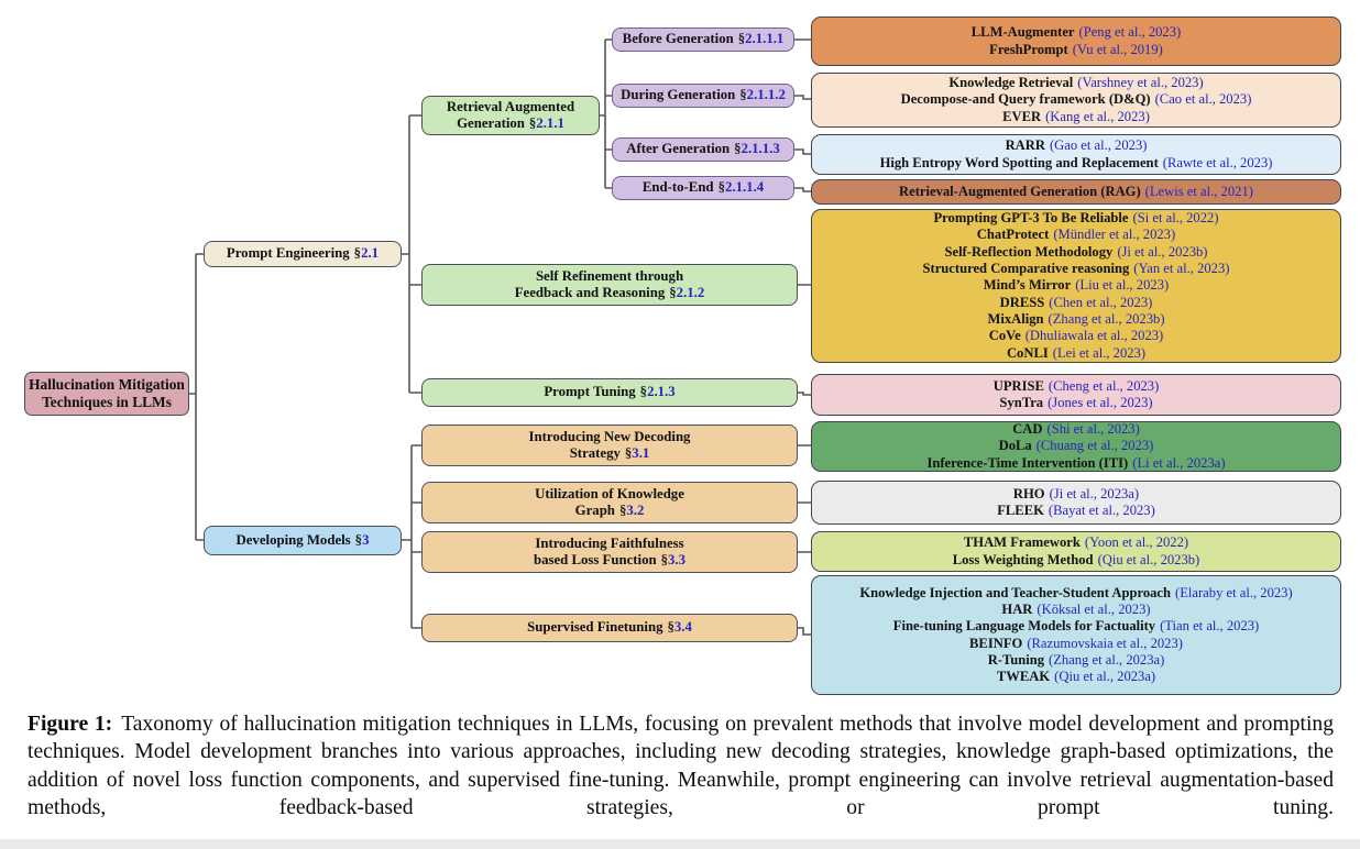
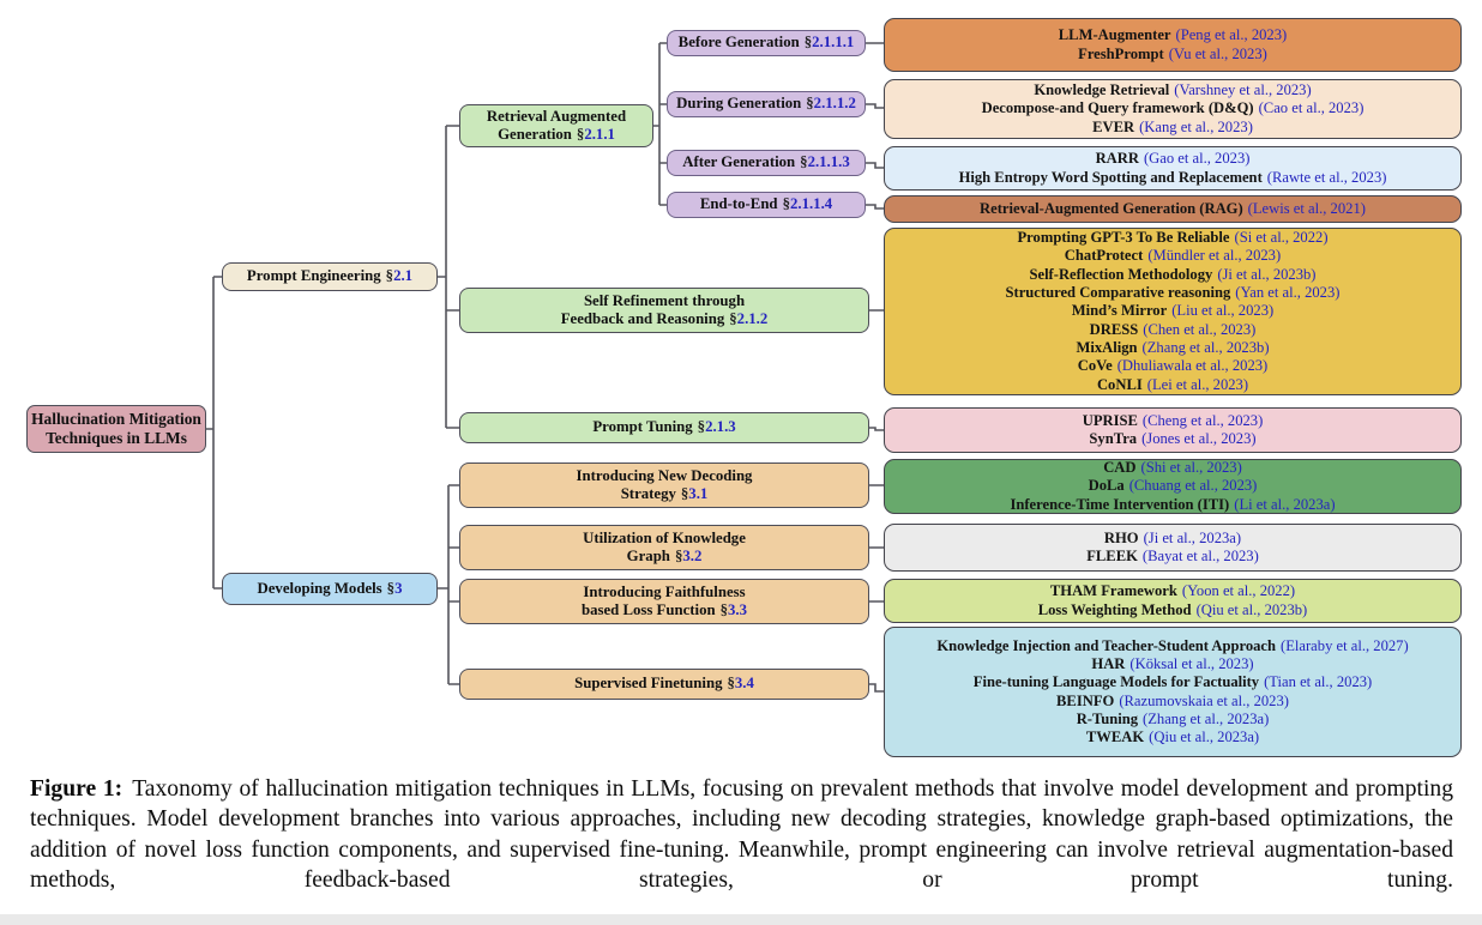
  Hallucination Mitigation
  Techniques in LLMs
  Prompt Engineering §2.1
  Developing Models §3
  Retrieval Augmented
  Generation §2.1.1
  Self Refinement through
  Feedback and Reasoning §2.1.2
  Prompt Tuning §2.1.3
  Introducing New Decoding
  Strategy §3.1
  Utilization of Knowledge
  Graph §3.2
  Introducing Faithfulness
  based Loss Function §3.3
  Supervised Finetuning §3.4
  Before Generation §2.1.1.1
  During Generation §2.1.1.2
  After Generation §2.1.1.3
  End-to-End §2.1.1.4
  LLM-Augmenter (Peng et al., 2023)
- FreshPrompt (Vu et al., 2019)
+ FreshPrompt (Vu et al., 2023)
  Knowledge Retrieval (Varshney et al., 2023)
  Decompose-and Query framework (D&Q) (Cao et al., 2023)
  EVER (Kang et al., 2023)
  RARR (Gao et al., 2023)
  High Entropy Word Spotting and Replacement (Rawte et al., 2023)
  Retrieval-Augmented Generation (RAG) (Lewis et al., 2021)
  Prompting GPT-3 To Be Reliable (Si et al., 2022)
  ChatProtect (Mündler et al., 2023)
  Self-Reflection Methodology (Ji et al., 2023b)
  Structured Comparative reasoning (Yan et al., 2023)
  Mind’s Mirror (Liu et al., 2023)
  DRESS (Chen et al., 2023)
  MixAlign (Zhang et al., 2023b)
  CoVe (Dhuliawala et al., 2023)
  CoNLI (Lei et al., 2023)
  UPRISE (Cheng et al., 2023)
  SynTra (Jones et al., 2023)
  CAD (Shi et al., 2023)
  DoLa (Chuang et al., 2023)
  Inference-Time Intervention (ITI) (Li et al., 2023a)
  RHO (Ji et al., 2023a)
  FLEEK (Bayat et al., 2023)
  THAM Framework (Yoon et al., 2022)
  Loss Weighting Method (Qiu et al., 2023b)
- Knowledge Injection and Teacher-Student Approach (Elaraby et al., 2023)
+ Knowledge Injection and Teacher-Student Approach (Elaraby et al., 2027)
  HAR (Köksal et al., 2023)
  Fine-tuning Language Models for Factuality (Tian et al., 2023)
  BEINFO (Razumovskaia et al., 2023)
  R-Tuning (Zhang et al., 2023a)
  TWEAK (Qiu et al., 2023a)
  Figure 1: Taxonomy of hallucination mitigation techniques in LLMs, focusing on prevalent methods that involve model development and prompting techniques. Model development branches into various approaches, including new decoding strategies, knowledge graph-based optimizations, the addition of novel loss function components, and supervised fine-tuning. Meanwhile, prompt engineering can involve retrieval augmentation-based methods, feedback-based strategies, or prompt tuning.
